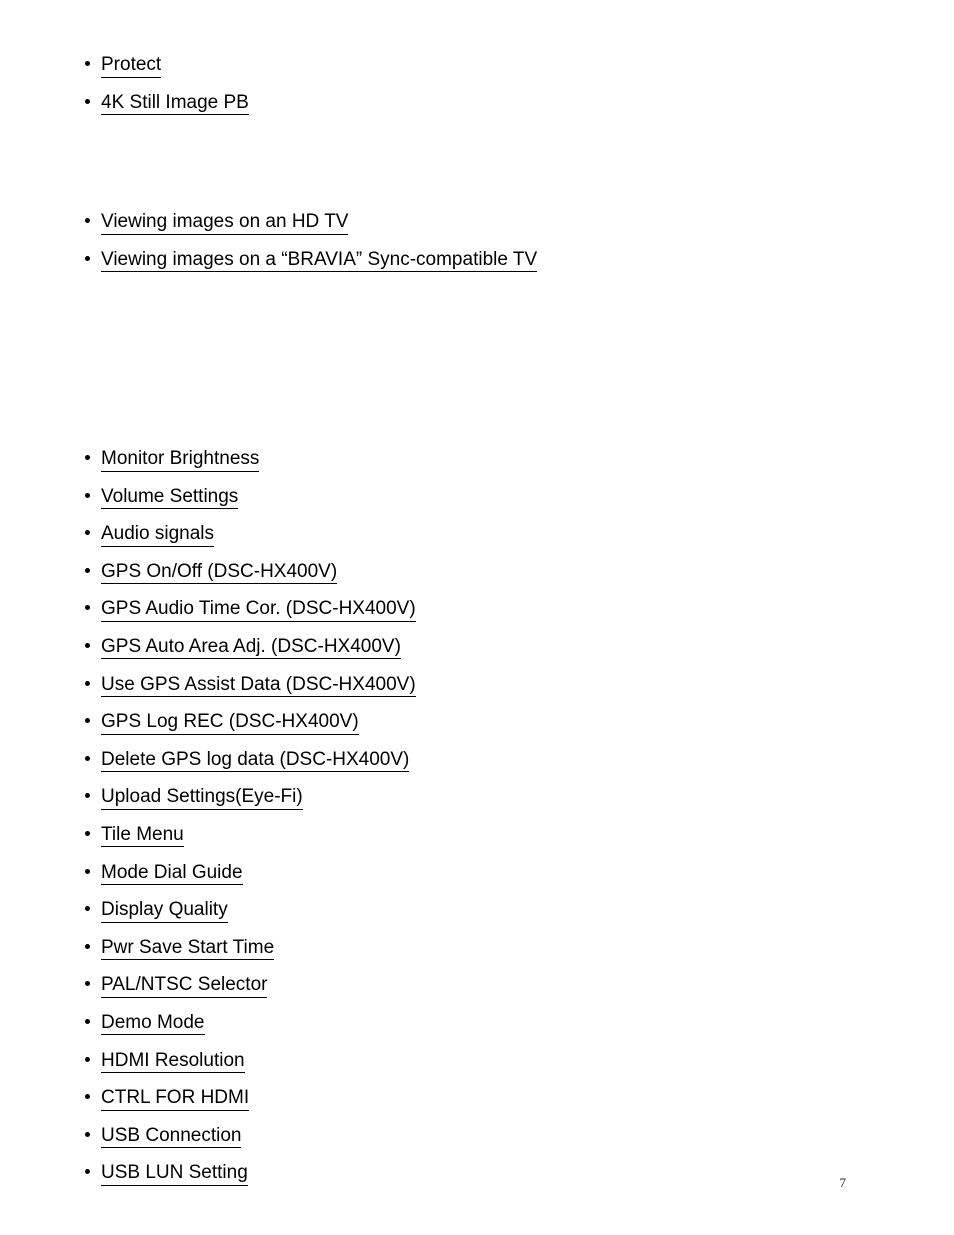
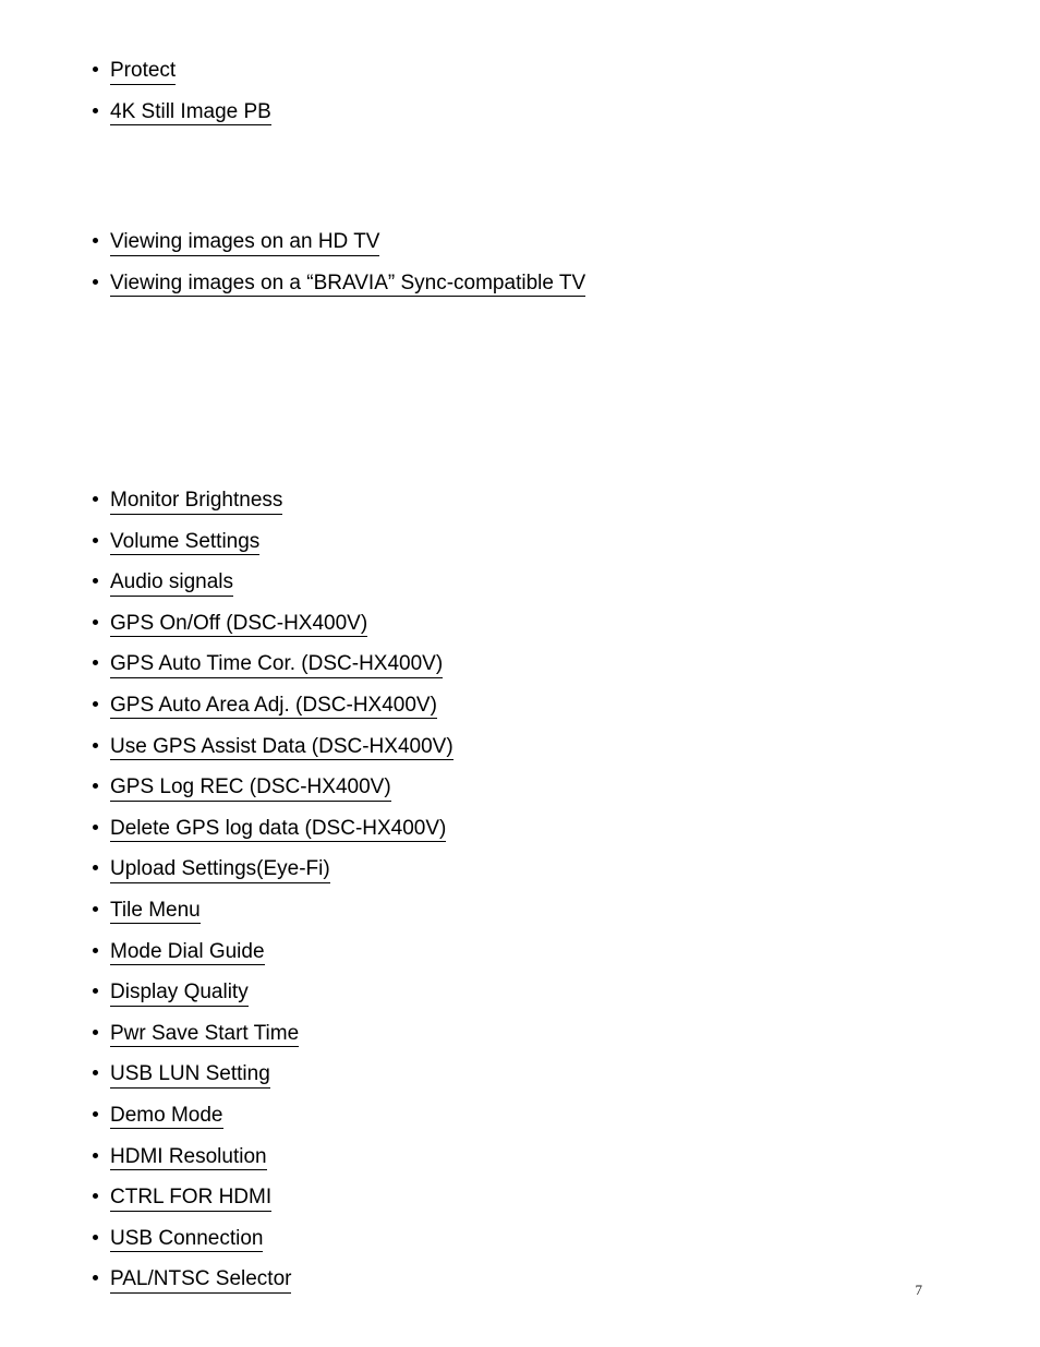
  Protect
  4K Still Image PB
  Viewing images on an HD TV
  Viewing images on a “BRAVIA” Sync-compatible TV
  Monitor Brightness
  Volume Settings
  Audio signals
  GPS On/Off (DSC-HX400V)
- GPS Audio Time Cor. (DSC-HX400V)
+ GPS Auto Time Cor. (DSC-HX400V)
  GPS Auto Area Adj. (DSC-HX400V)
  Use GPS Assist Data (DSC-HX400V)
  GPS Log REC (DSC-HX400V)
  Delete GPS log data (DSC-HX400V)
  Upload Settings(Eye-Fi)
  Tile Menu
  Mode Dial Guide
  Display Quality
  Pwr Save Start Time
- PAL/NTSC Selector
+ USB LUN Setting
  Demo Mode
  HDMI Resolution
  CTRL FOR HDMI
  USB Connection
- USB LUN Setting
+ PAL/NTSC Selector
  7
